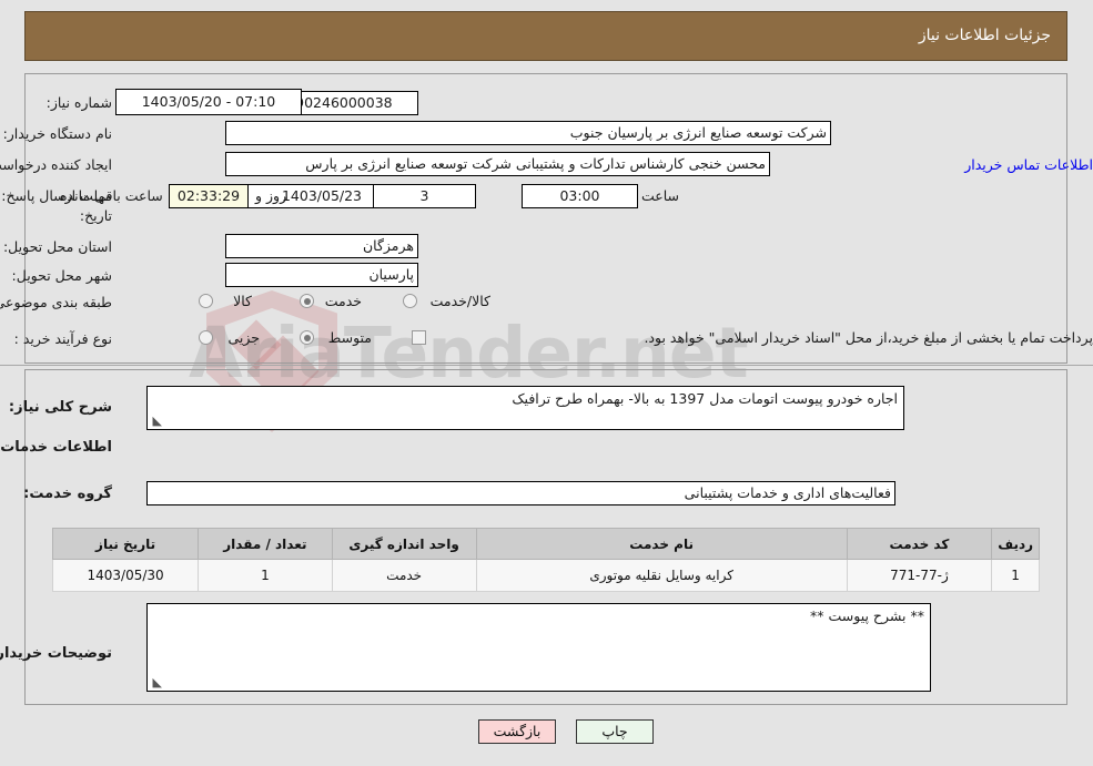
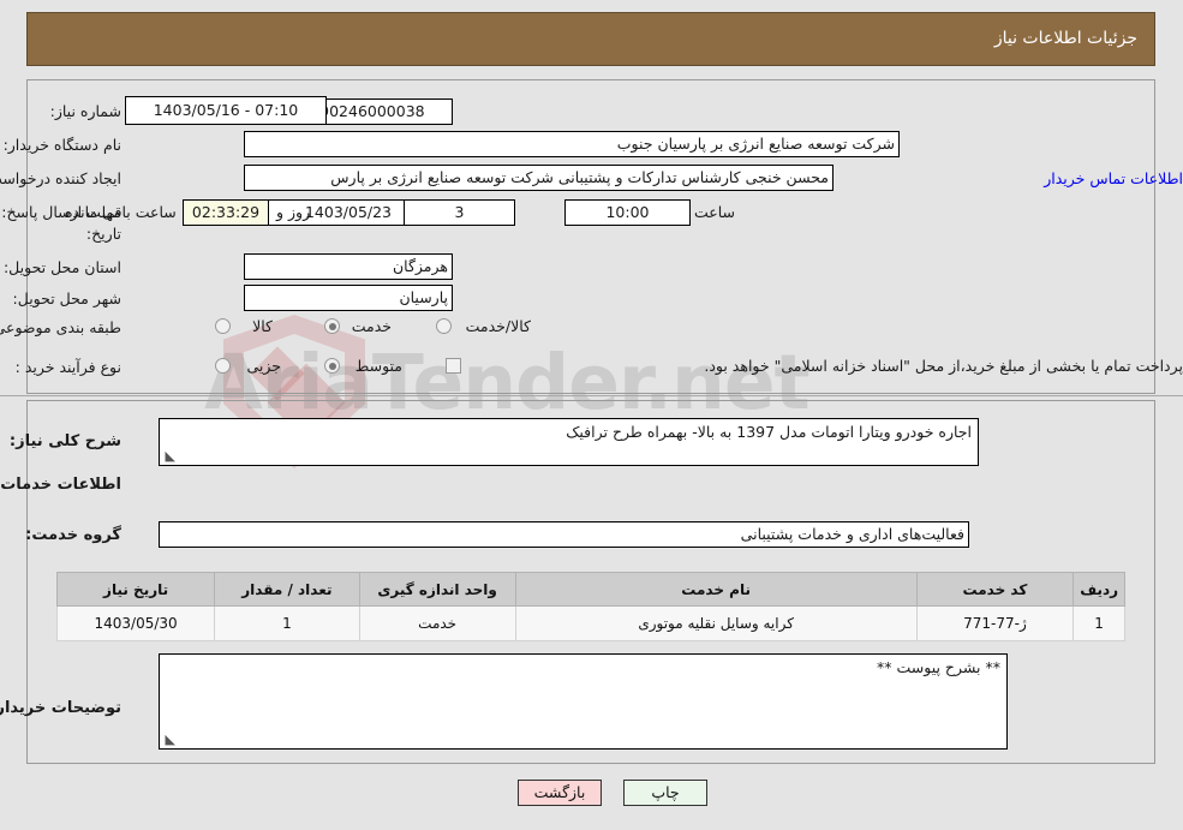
  AriaTender.net
  جزئیات اطلاعات نیاز
  شماره نیاز:
- 07:10 - 1403/05/20
+ 07:10 - 1403/05/16
  نام دستگاه خریدار:
  شرکت توسعه صنایع انرژی بر پارسیان جنوب
  ایجاد کننده درخواس
  محسن خنجی کارشناس تدارکات و پشتیبانی شرکت توسعه صنایع انرژی بر پارس
  اطلاعات تماس خریدار
  مهلت ارسال پاسخ:
  تاریخ:
  1403/05/23
  ساعت
- 03:00
+ 10:00
  3
  روز و
  02:33:29
  ساعت باقی مانده
  استان محل تحویل:
  هرمزگان
  شهر محل تحویل:
  پارسیان
  طبقه بندی موضوع
  کالا
  خدمت
  کالا/خدمت
  نوع فرآیند خرید :
  جزیی
  متوسط
- پرداخت تمام یا بخشی از مبلغ خرید،از محل "اسناد خریدار اسلامی" خواهد بود.
+ پرداخت تمام یا بخشی از مبلغ خرید،از محل "اسناد خزانه اسلامی" خواهد بود.
  شرح کلی نیاز:
- اجاره خودرو پیوست اتومات مدل 1397 به بالا- بهمراه طرح ترافیک
+ اجاره خودرو ویتارا اتومات مدل 1397 به بالا- بهمراه طرح ترافیک
  ◣
  گروه خدمت:
  فعالیت‌های اداری و خدمات پشتیبانی
  ردیف	کد خدمت	نام خدمت	واحد اندازه گیری	تعداد / مقدار	تاریخ نیاز
  1	ژ-77-771	کرایه وسایل نقلیه موتوری	خدمت	1	1403/05/30
  توضیحات خریدار
  ** بشرح پیوست **
  ◣
  چاپ
  بازگشت
